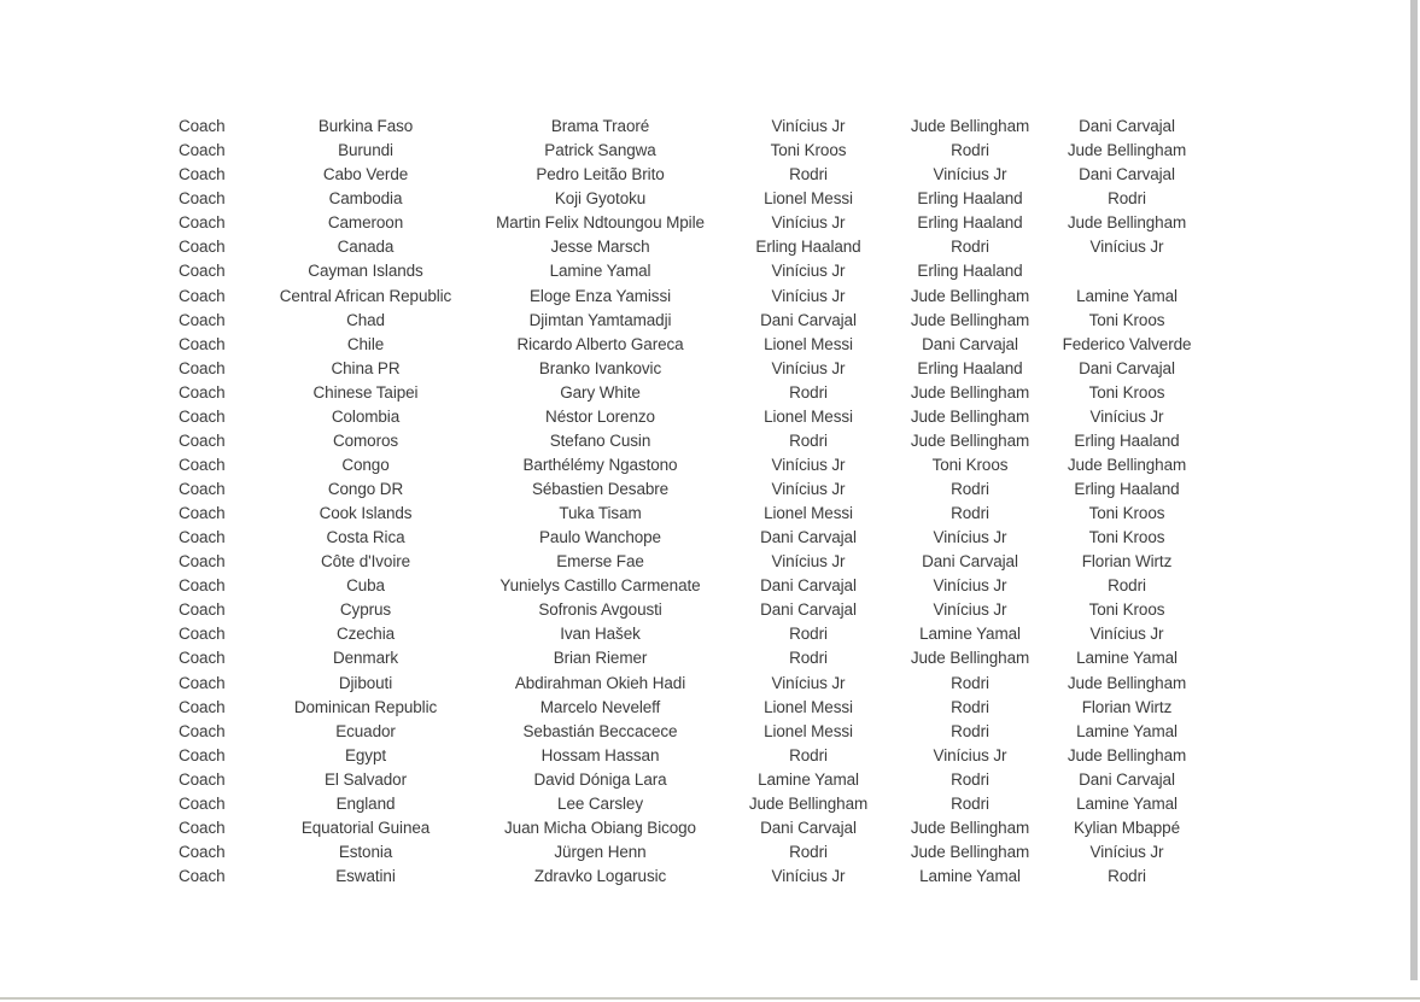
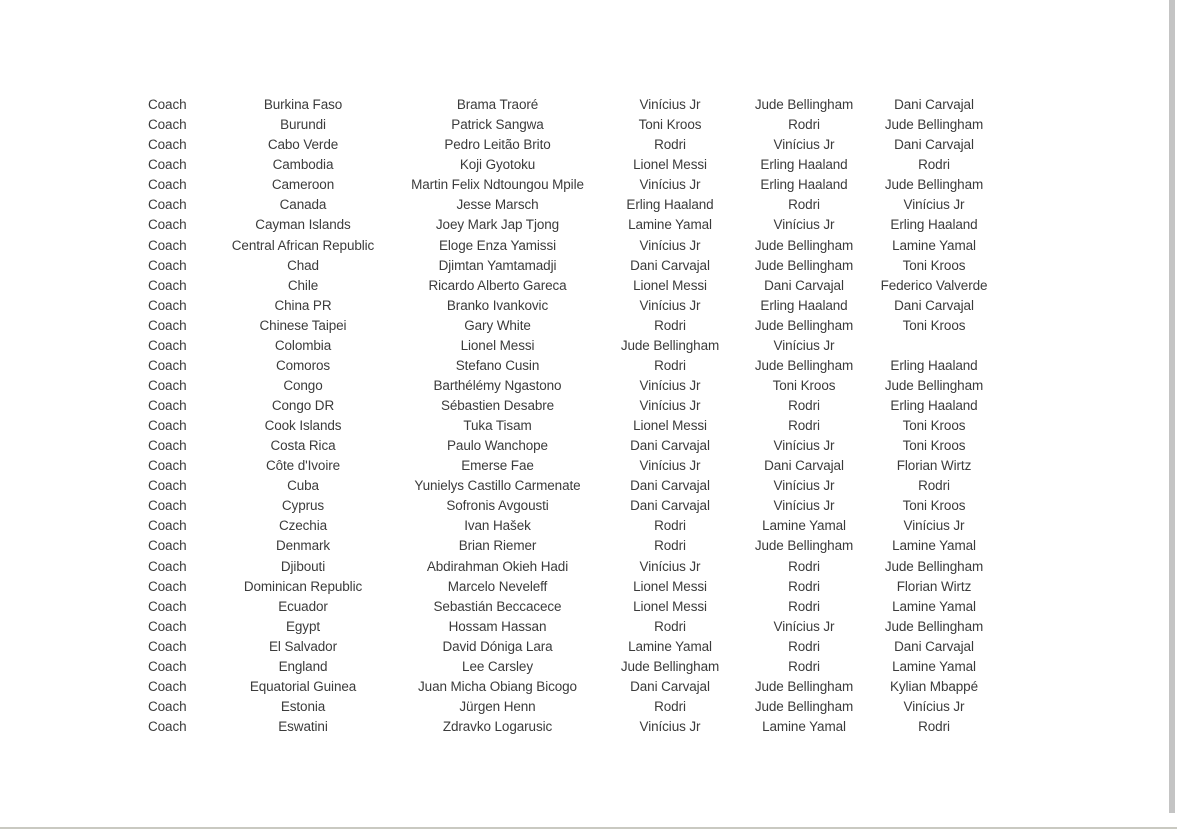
  Coach
  Burkina Faso
  Brama Traoré
  Vinícius Jr
  Jude Bellingham
  Dani Carvajal
  Coach
  Burundi
  Patrick Sangwa
  Toni Kroos
  Rodri
  Jude Bellingham
  Coach
  Cabo Verde
  Pedro Leitão Brito
  Rodri
  Vinícius Jr
  Dani Carvajal
  Coach
  Cambodia
  Koji Gyotoku
  Lionel Messi
  Erling Haaland
  Rodri
  Coach
  Cameroon
  Martin Felix Ndtoungou Mpile
  Vinícius Jr
  Erling Haaland
  Jude Bellingham
  Coach
  Canada
  Jesse Marsch
  Erling Haaland
  Rodri
  Vinícius Jr
  Coach
  Cayman Islands
+ Joey Mark Jap Tjong
  Lamine Yamal
  Vinícius Jr
  Erling Haaland
  Coach
  Central African Republic
  Eloge Enza Yamissi
  Vinícius Jr
  Jude Bellingham
  Lamine Yamal
  Coach
  Chad
  Djimtan Yamtamadji
  Dani Carvajal
  Jude Bellingham
  Toni Kroos
  Coach
  Chile
  Ricardo Alberto Gareca
  Lionel Messi
  Dani Carvajal
  Federico Valverde
  Coach
  China PR
  Branko Ivankovic
  Vinícius Jr
  Erling Haaland
  Dani Carvajal
  Coach
  Chinese Taipei
  Gary White
  Rodri
  Jude Bellingham
  Toni Kroos
  Coach
  Colombia
- Néstor Lorenzo
  Lionel Messi
  Jude Bellingham
  Vinícius Jr
  Coach
  Comoros
  Stefano Cusin
  Rodri
  Jude Bellingham
  Erling Haaland
  Coach
  Congo
  Barthélémy Ngastono
  Vinícius Jr
  Toni Kroos
  Jude Bellingham
  Coach
  Congo DR
  Sébastien Desabre
  Vinícius Jr
  Rodri
  Erling Haaland
  Coach
  Cook Islands
  Tuka Tisam
  Lionel Messi
  Rodri
  Toni Kroos
  Coach
  Costa Rica
  Paulo Wanchope
  Dani Carvajal
  Vinícius Jr
  Toni Kroos
  Coach
  Côte d'Ivoire
  Emerse Fae
  Vinícius Jr
  Dani Carvajal
  Florian Wirtz
  Coach
  Cuba
  Yunielys Castillo Carmenate
  Dani Carvajal
  Vinícius Jr
  Rodri
  Coach
  Cyprus
  Sofronis Avgousti
  Dani Carvajal
  Vinícius Jr
  Toni Kroos
  Coach
  Czechia
  Ivan Hašek
  Rodri
  Lamine Yamal
  Vinícius Jr
  Coach
  Denmark
  Brian Riemer
  Rodri
  Jude Bellingham
  Lamine Yamal
  Coach
  Djibouti
  Abdirahman Okieh Hadi
  Vinícius Jr
  Rodri
  Jude Bellingham
  Coach
  Dominican Republic
  Marcelo Neveleff
  Lionel Messi
  Rodri
  Florian Wirtz
  Coach
  Ecuador
  Sebastián Beccacece
  Lionel Messi
  Rodri
  Lamine Yamal
  Coach
  Egypt
  Hossam Hassan
  Rodri
  Vinícius Jr
  Jude Bellingham
  Coach
  El Salvador
  David Dóniga Lara
  Lamine Yamal
  Rodri
  Dani Carvajal
  Coach
  England
  Lee Carsley
  Jude Bellingham
  Rodri
  Lamine Yamal
  Coach
  Equatorial Guinea
  Juan Micha Obiang Bicogo
  Dani Carvajal
  Jude Bellingham
  Kylian Mbappé
  Coach
  Estonia
  Jürgen Henn
  Rodri
  Jude Bellingham
  Vinícius Jr
  Coach
  Eswatini
  Zdravko Logarusic
  Vinícius Jr
  Lamine Yamal
  Rodri
